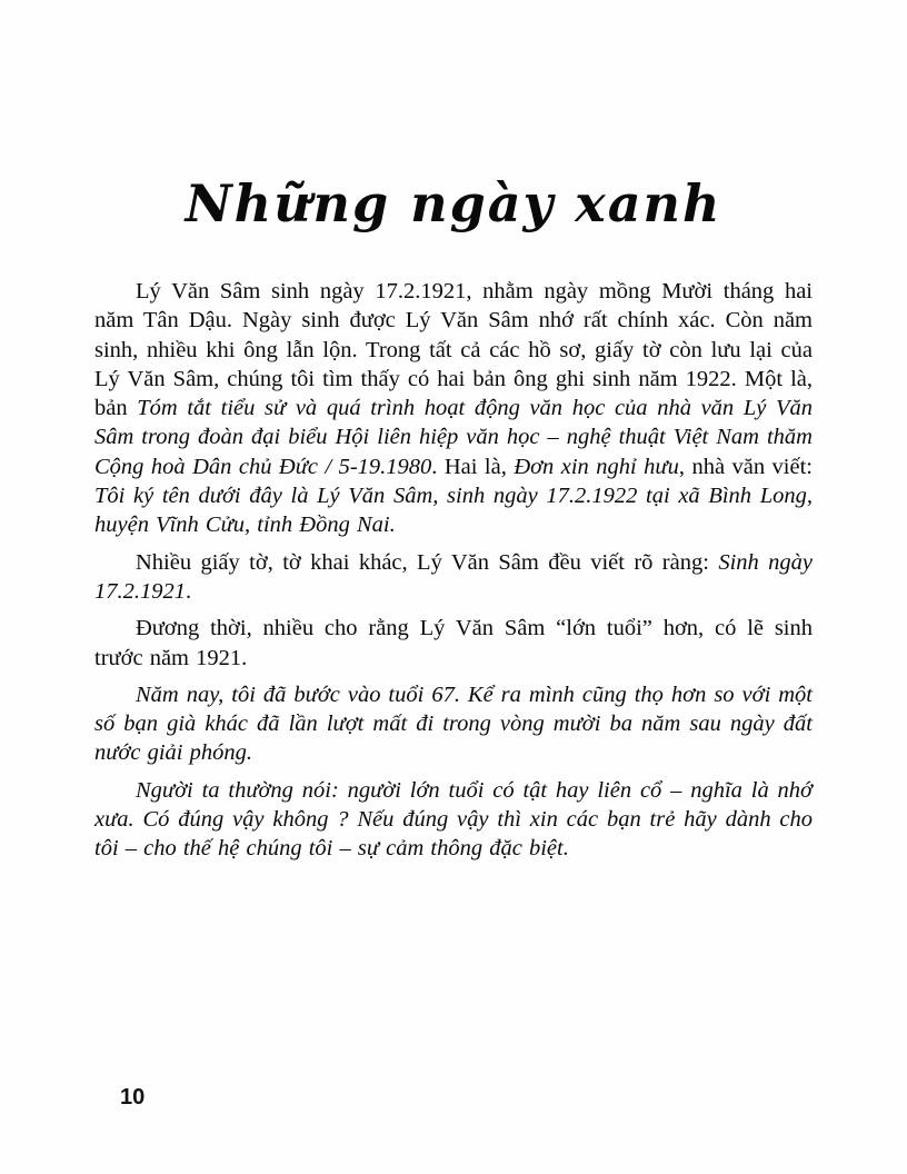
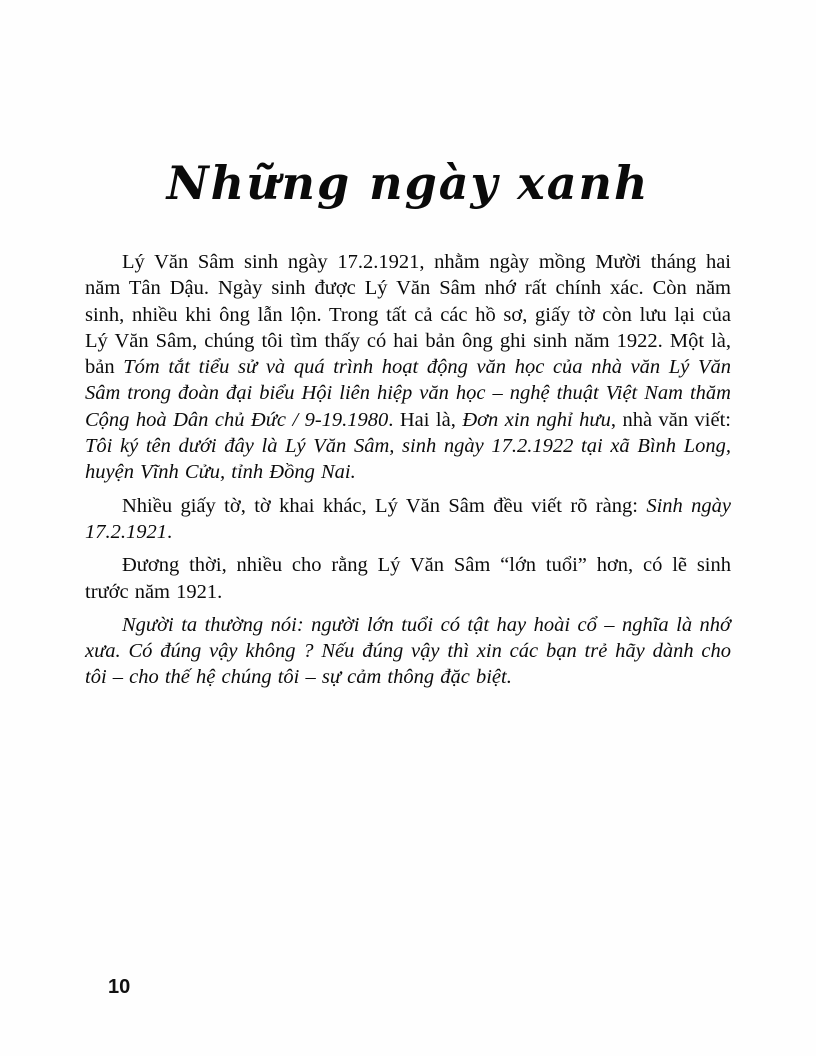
  Những ngày xanh
- Lý Văn Sâm sinh ngày 17.2.1921, nhằm ngày mồng Mười tháng hai năm Tân Dậu. Ngày sinh được Lý Văn Sâm nhớ rất chính xác. Còn năm sinh, nhiều khi ông lẫn lộn. Trong tất cả các hồ sơ, giấy tờ còn lưu lại của Lý Văn Sâm, chúng tôi tìm thấy có hai bản ông ghi sinh năm 1922. Một là, bản Tóm tắt tiểu sử và quá trình hoạt động văn học của nhà văn Lý Văn Sâm trong đoàn đại biểu Hội liên hiệp văn học – nghệ thuật Việt Nam thăm Cộng hoà Dân chủ Đức / 5-19.1980. Hai là, Đơn xin nghỉ hưu, nhà văn viết: Tôi ký tên dưới đây là Lý Văn Sâm, sinh ngày 17.2.1922 tại xã Bình Long, huyện Vĩnh Cửu, tỉnh Đồng Nai.
+ Lý Văn Sâm sinh ngày 17.2.1921, nhằm ngày mồng Mười tháng hai năm Tân Dậu. Ngày sinh được Lý Văn Sâm nhớ rất chính xác. Còn năm sinh, nhiều khi ông lẫn lộn. Trong tất cả các hồ sơ, giấy tờ còn lưu lại của Lý Văn Sâm, chúng tôi tìm thấy có hai bản ông ghi sinh năm 1922. Một là, bản Tóm tắt tiểu sử và quá trình hoạt động văn học của nhà văn Lý Văn Sâm trong đoàn đại biểu Hội liên hiệp văn học – nghệ thuật Việt Nam thăm Cộng hoà Dân chủ Đức / 9-19.1980. Hai là, Đơn xin nghỉ hưu, nhà văn viết: Tôi ký tên dưới đây là Lý Văn Sâm, sinh ngày 17.2.1922 tại xã Bình Long, huyện Vĩnh Cửu, tỉnh Đồng Nai.
  Nhiều giấy tờ, tờ khai khác, Lý Văn Sâm đều viết rõ ràng: Sinh ngày 17.2.1921.
  Đương thời, nhiều cho rằng Lý Văn Sâm “lớn tuổi” hơn, có lẽ sinh trước năm 1921.
- Năm nay, tôi đã bước vào tuổi 67. Kể ra mình cũng thọ hơn so với một số bạn già khác đã lần lượt mất đi trong vòng mười ba năm sau ngày đất nước giải phóng.
- Người ta thường nói: người lớn tuổi có tật hay liên cổ – nghĩa là nhớ xưa. Có đúng vậy không ? Nếu đúng vậy thì xin các bạn trẻ hãy dành cho tôi – cho thế hệ chúng tôi – sự cảm thông đặc biệt.
+ Người ta thường nói: người lớn tuổi có tật hay hoài cổ – nghĩa là nhớ xưa. Có đúng vậy không ? Nếu đúng vậy thì xin các bạn trẻ hãy dành cho tôi – cho thế hệ chúng tôi – sự cảm thông đặc biệt.
  10
